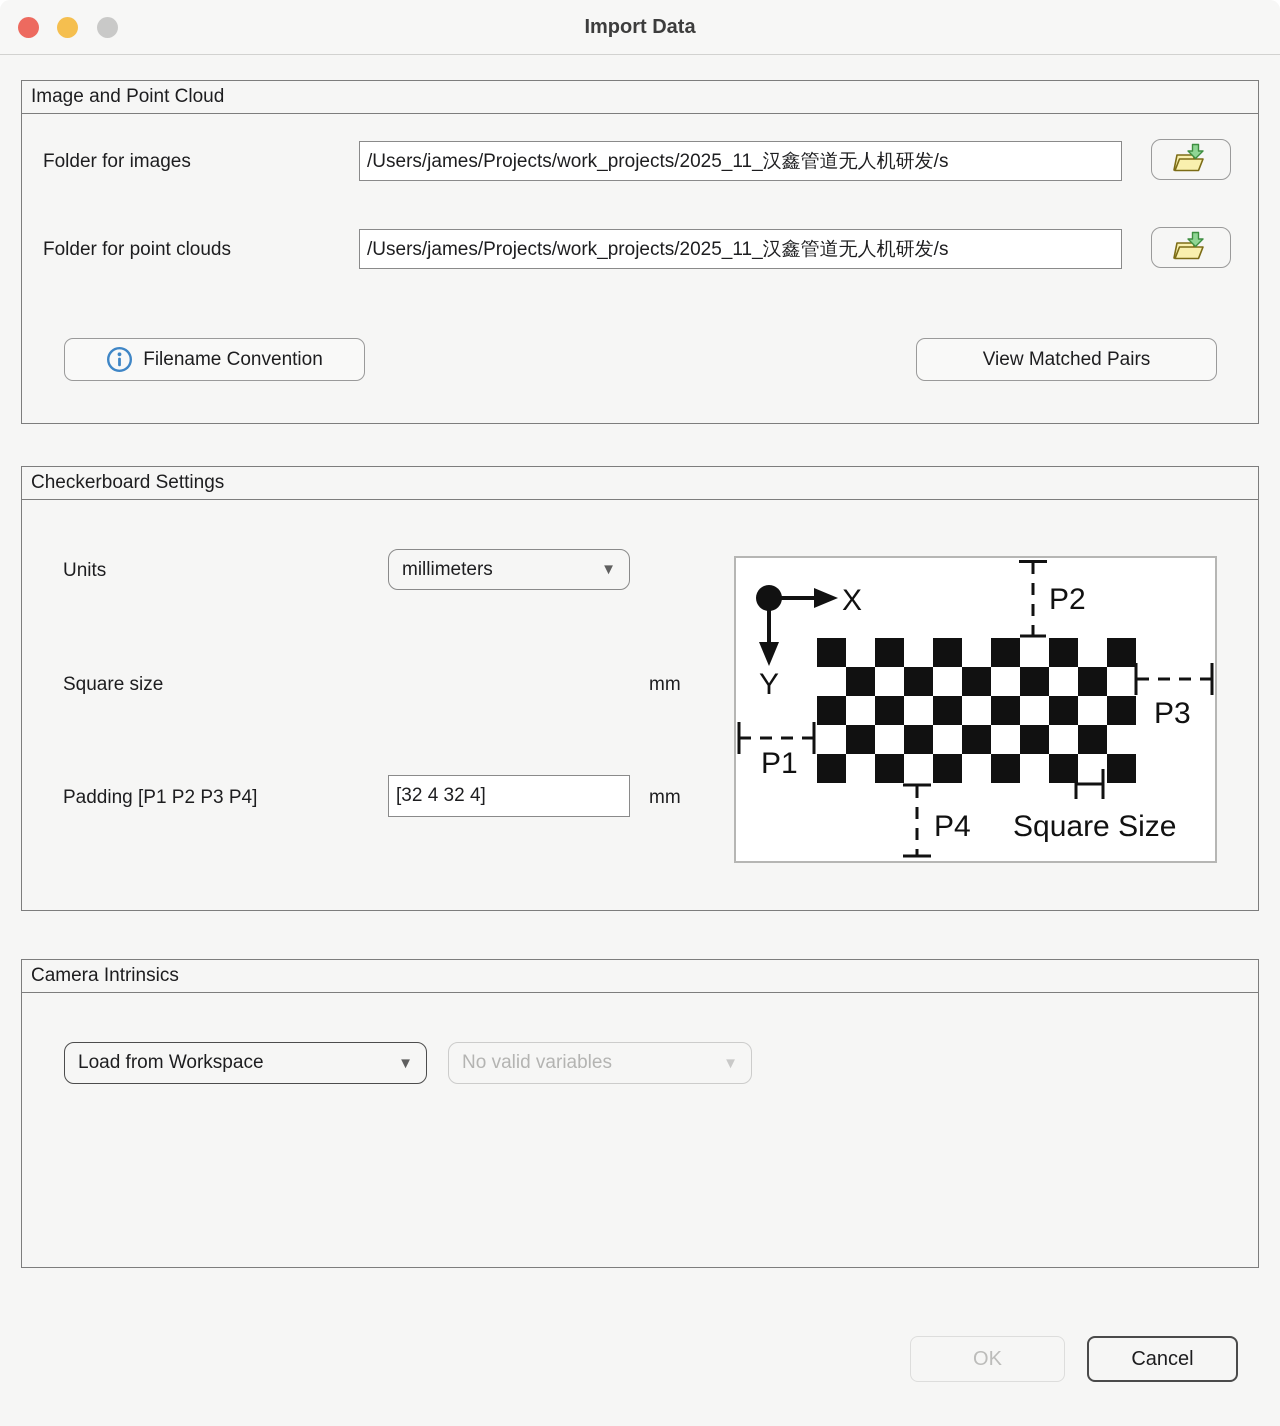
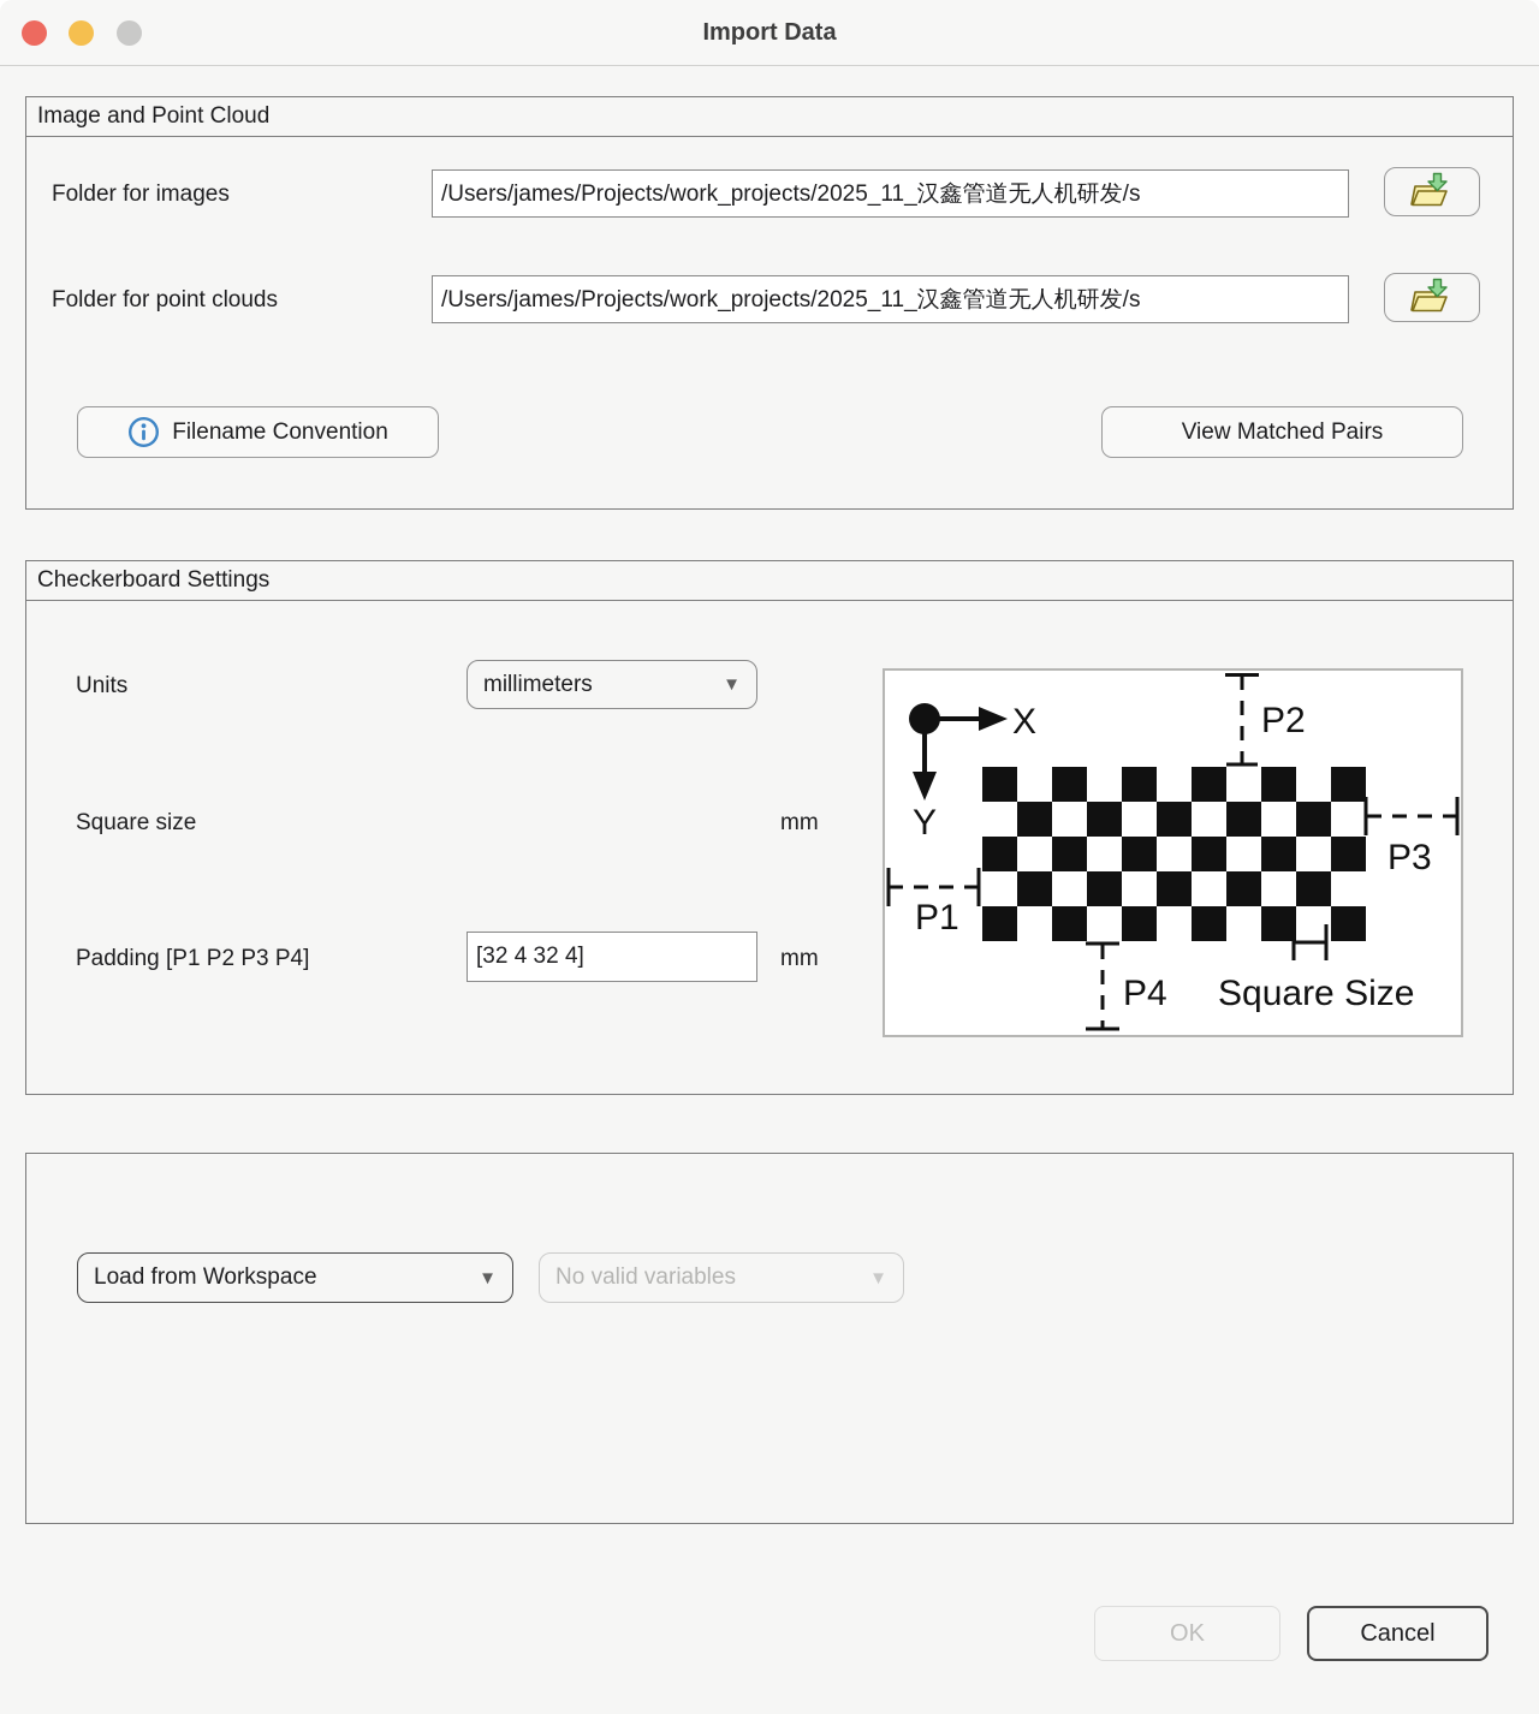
  Import Data
  Image and Point Cloud
  Folder for images
  /Users/james/Projects/work_projects/2025_11_汉鑫管道无人机研发/s
  Folder for point clouds
  /Users/james/Projects/work_projects/2025_11_汉鑫管道无人机研发/s
  Filename Convention
  View Matched Pairs
  Checkerboard Settings
  Units
  millimeters
  ▼
  Square size
  mm
  Padding [P1 P2 P3 P4]
  [32 4 32 4]
  mm
  X
  Y
  P2
  P1
  P3
  P4
  Square Size
- Camera Intrinsics
  Load from Workspace
  ▼
  No valid variables
  ▼
  OK
  Cancel
